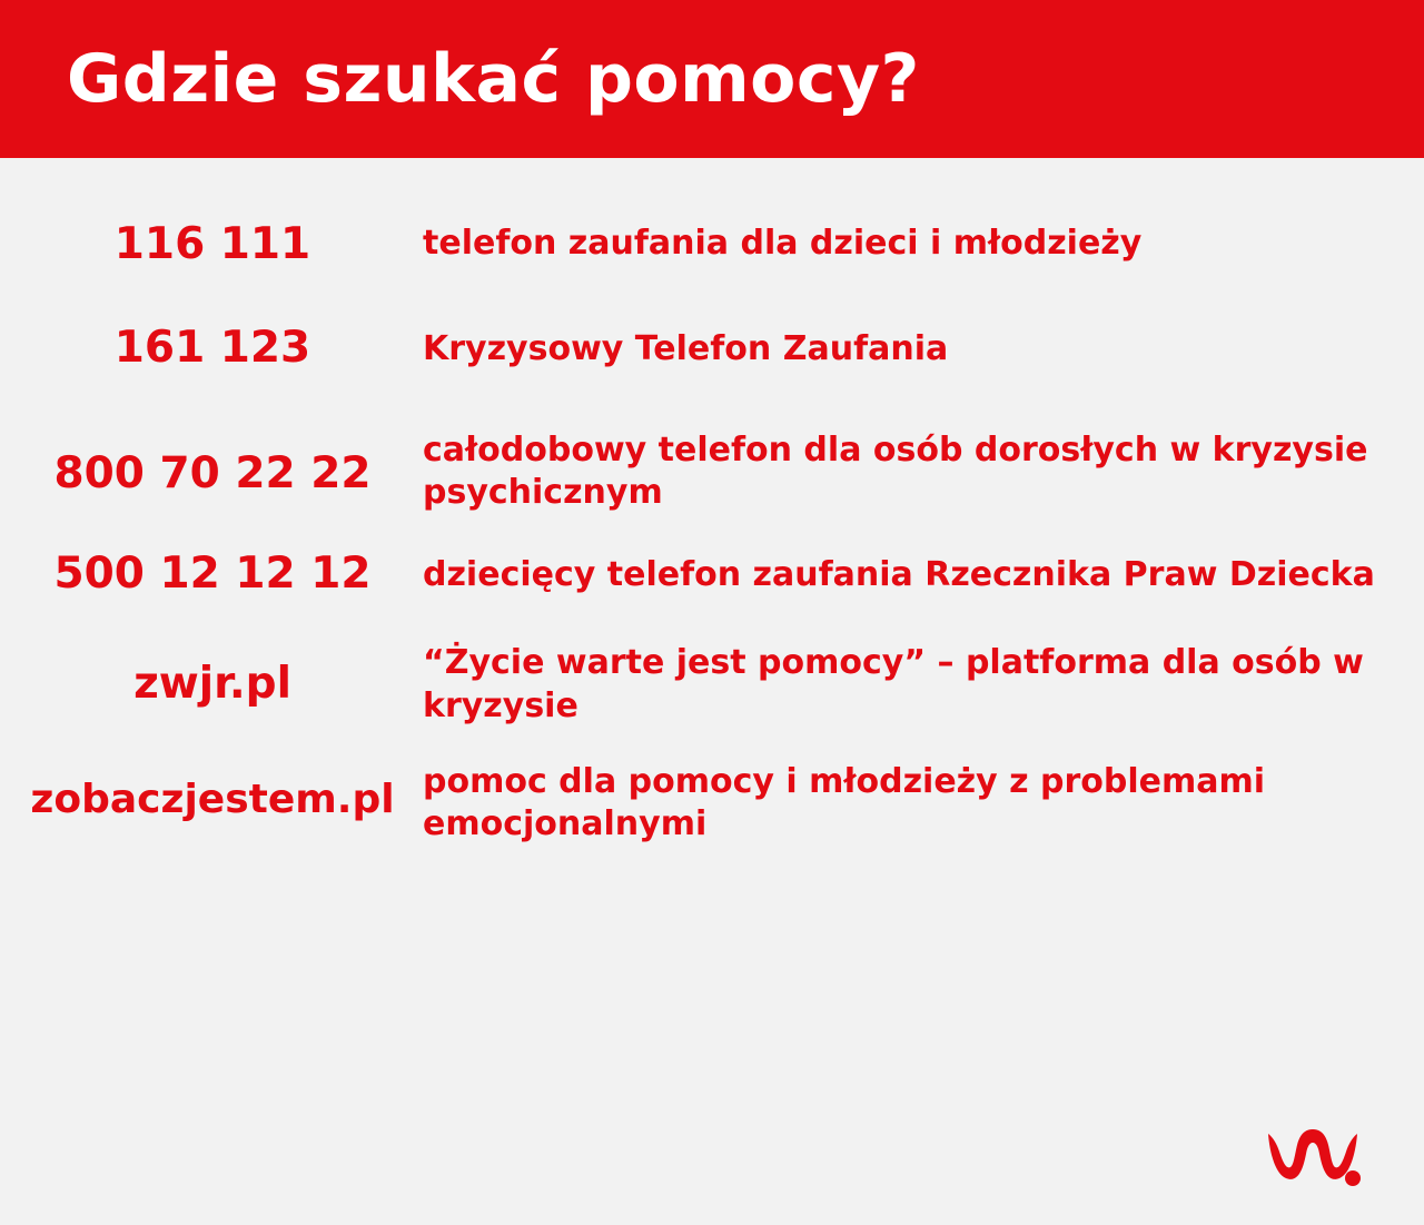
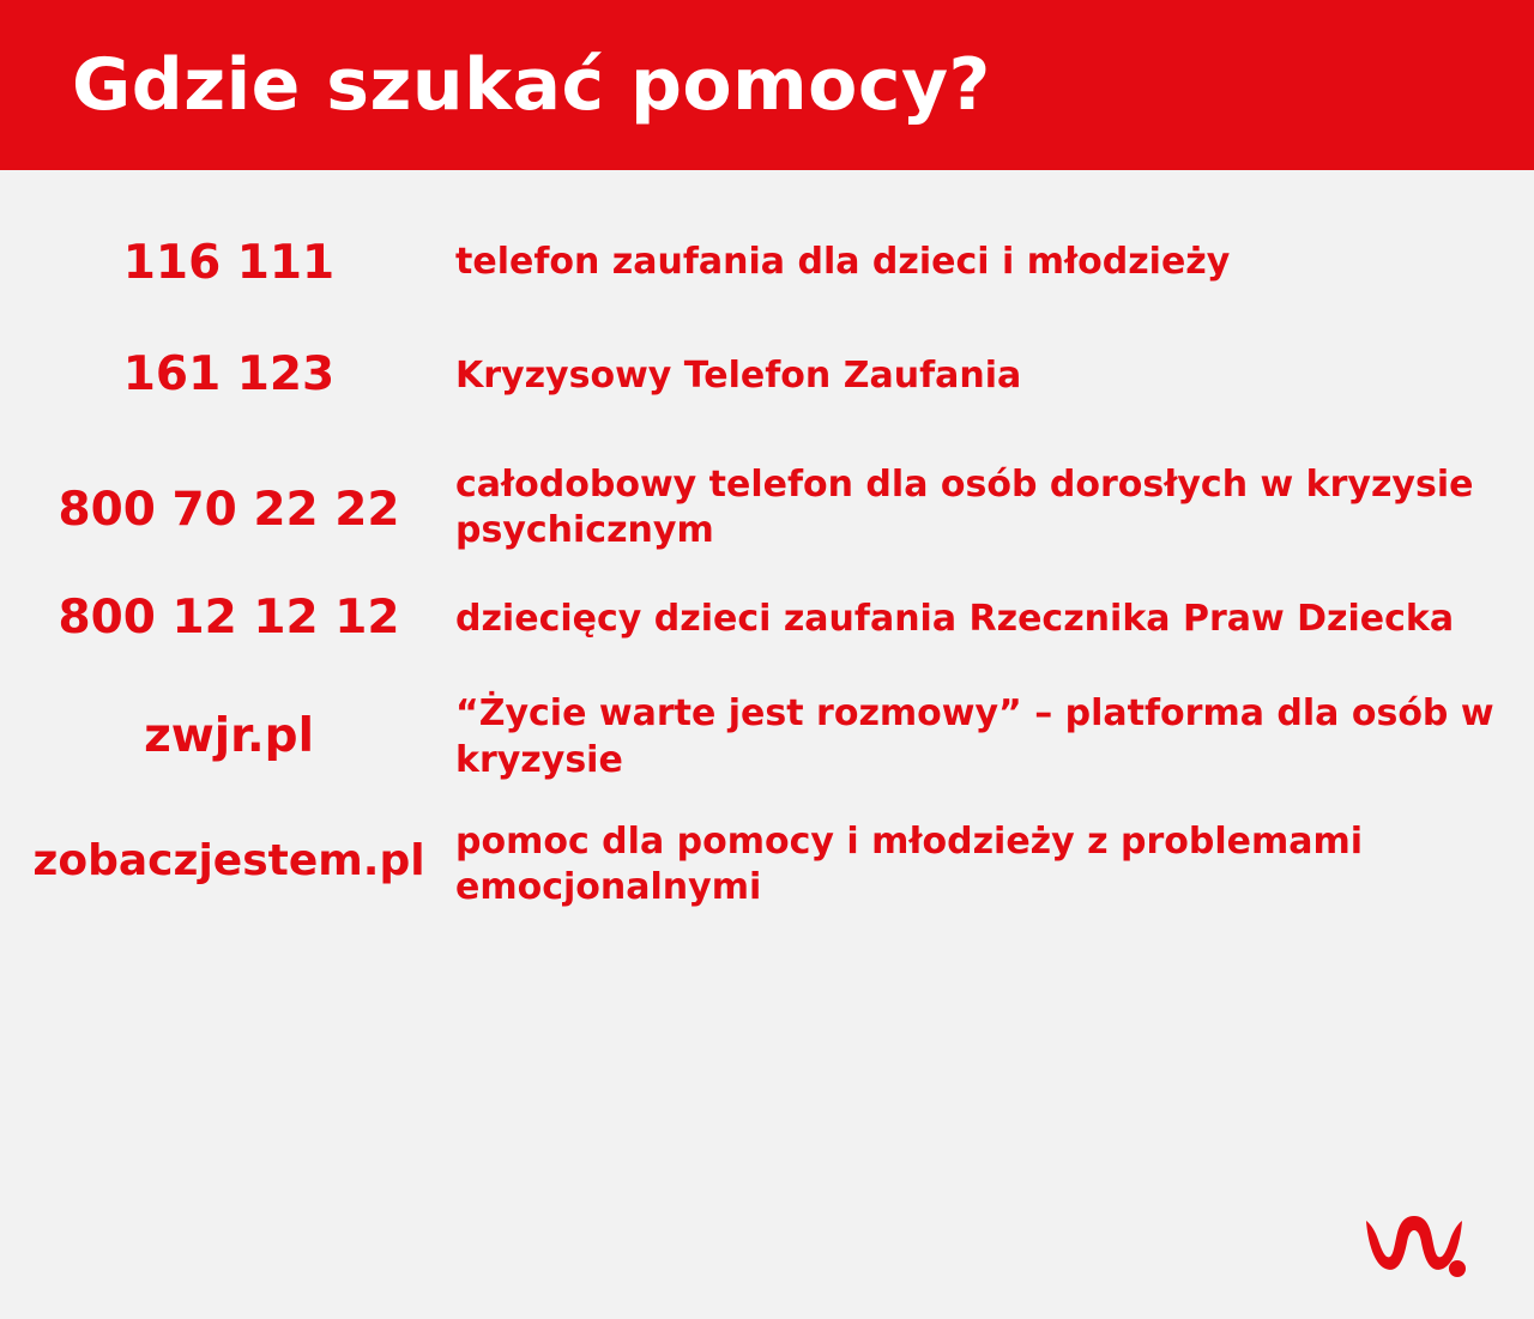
  Gdzie szukać pomocy?
  116 111
  telefon zaufania dla dzieci i młodzieży
  161 123
  Kryzysowy Telefon Zaufania
  800 70 22 22
  całodobowy telefon dla osób dorosłych w kryzysie psychicznym
- 500 12 12 12
+ 800 12 12 12
- dziecięcy telefon zaufania Rzecznika Praw Dziecka
+ dziecięcy dzieci zaufania Rzecznika Praw Dziecka
  zwjr.pl
- “Życie warte jest pomocy” – platforma dla osób w kryzysie
+ “Życie warte jest rozmowy” – platforma dla osób w kryzysie
  zobaczjestem.pl
  pomoc dla pomocy i młodzieży z problemami emocjonalnymi
